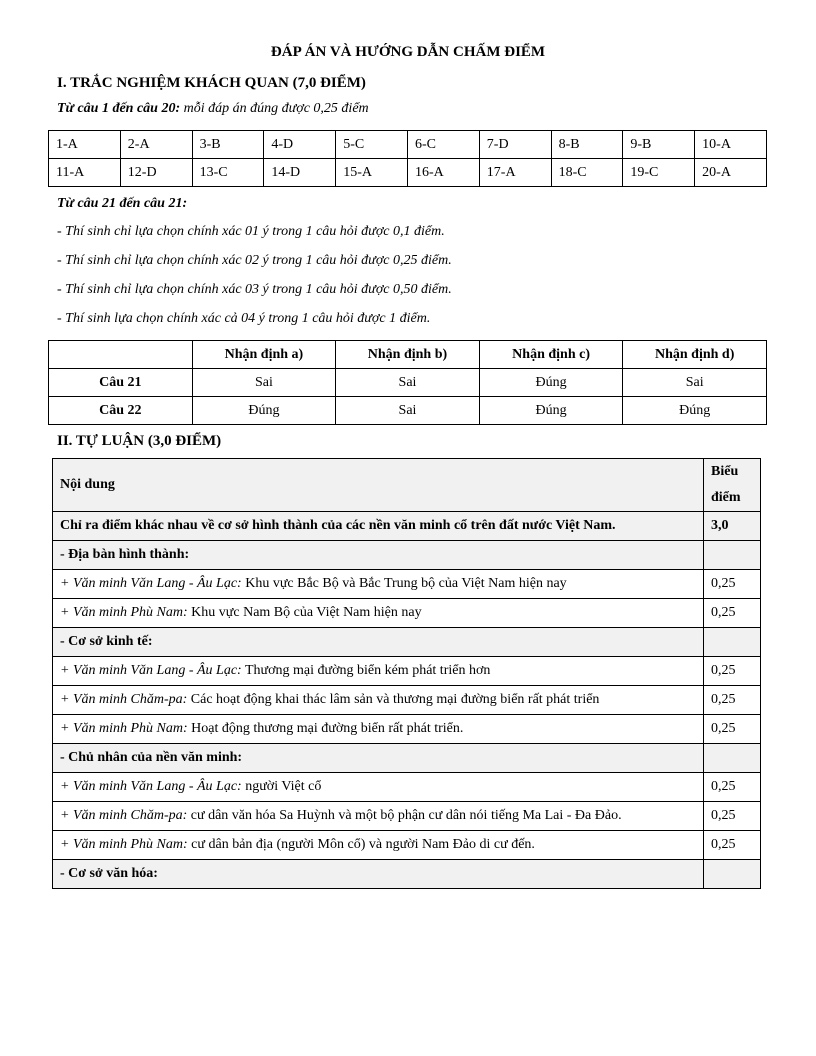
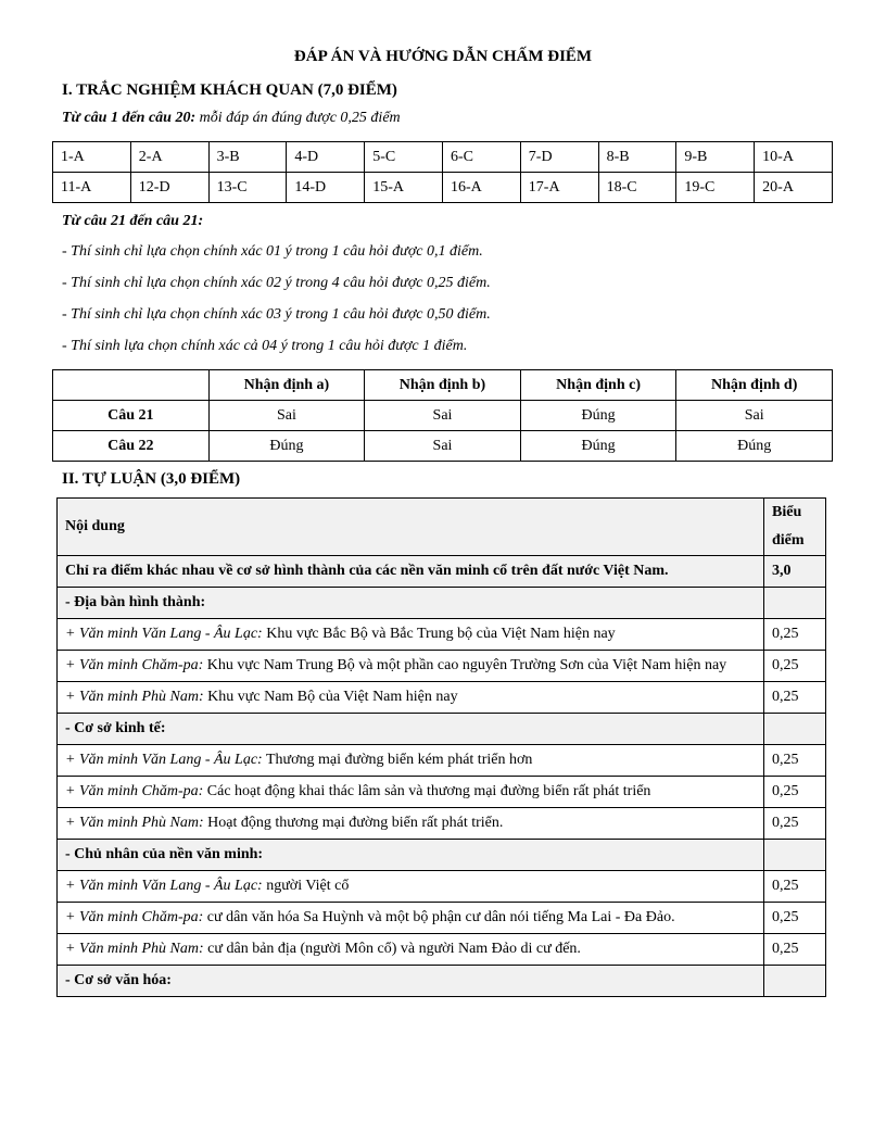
  ĐÁP ÁN VÀ HƯỚNG DẪN CHẤM ĐIỂM
  I. TRẮC NGHIỆM KHÁCH QUAN (7,0 ĐIỂM)
  Từ câu 1 đến câu 20: mỗi đáp án đúng được 0,25 điểm
  1-A	2-A	3-B	4-D	5-C	6-C	7-D	8-B	9-B	10-A
  11-A	12-D	13-C	14-D	15-A	16-A	17-A	18-C	19-C	20-A
  Từ câu 21 đến câu 21:
  - Thí sinh chỉ lựa chọn chính xác 01 ý trong 1 câu hỏi được 0,1 điểm.
- - Thí sinh chỉ lựa chọn chính xác 02 ý trong 1 câu hỏi được 0,25 điểm.
+ - Thí sinh chỉ lựa chọn chính xác 02 ý trong 4 câu hỏi được 0,25 điểm.
  - Thí sinh chỉ lựa chọn chính xác 03 ý trong 1 câu hỏi được 0,50 điểm.
  - Thí sinh lựa chọn chính xác cả 04 ý trong 1 câu hỏi được 1 điểm.
  	Nhận định a)	Nhận định b)	Nhận định c)	Nhận định d)
  Câu 21	Sai	Sai	Đúng	Sai
  Câu 22	Đúng	Sai	Đúng	Đúng
  II. TỰ LUẬN (3,0 ĐIỂM)
  Nội dung	Biểu điểm
  Chỉ ra điểm khác nhau về cơ sở hình thành của các nền văn minh cổ trên đất nước Việt Nam.	3,0
  - Địa bàn hình thành:
  + Văn minh Văn Lang - Âu Lạc: Khu vực Bắc Bộ và Bắc Trung bộ của Việt Nam hiện nay	0,25
+ + Văn minh Chăm-pa: Khu vực Nam Trung Bộ và một phần cao nguyên Trường Sơn của Việt Nam hiện nay	0,25
  + Văn minh Phù Nam: Khu vực Nam Bộ của Việt Nam hiện nay	0,25
  - Cơ sở kinh tế:
  + Văn minh Văn Lang - Âu Lạc: Thương mại đường biển kém phát triển hơn	0,25
  + Văn minh Chăm-pa: Các hoạt động khai thác lâm sản và thương mại đường biển rất phát triển	0,25
  + Văn minh Phù Nam: Hoạt động thương mại đường biển rất phát triển.	0,25
  - Chủ nhân của nền văn minh:
  + Văn minh Văn Lang - Âu Lạc: người Việt cổ	0,25
  + Văn minh Chăm-pa: cư dân văn hóa Sa Huỳnh và một bộ phận cư dân nói tiếng Ma Lai - Đa Đảo.	0,25
  + Văn minh Phù Nam: cư dân bản địa (người Môn cổ) và người Nam Đảo di cư đến.	0,25
  - Cơ sở văn hóa:
